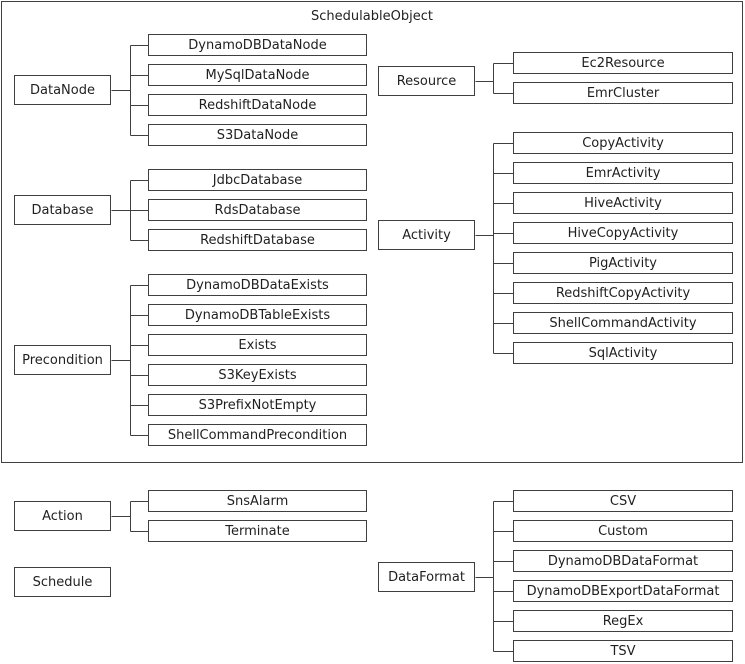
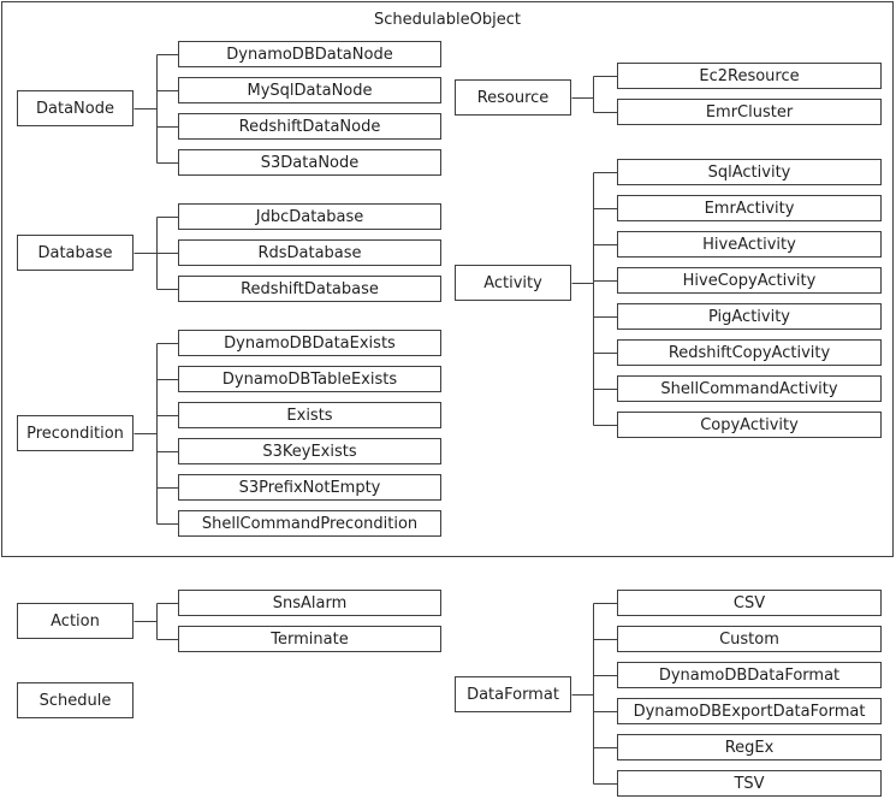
  SchedulableObject
  DataNode
  DynamoDBDataNode
  MySqlDataNode
  RedshiftDataNode
  S3DataNode
  Database
  JdbcDatabase
  RdsDatabase
  RedshiftDatabase
  Precondition
  DynamoDBDataExists
  DynamoDBTableExists
  Exists
  S3KeyExists
  S3PrefixNotEmpty
  ShellCommandPrecondition
  Resource
  Ec2Resource
  EmrCluster
  Activity
- CopyActivity
+ SqlActivity
  EmrActivity
  HiveActivity
  HiveCopyActivity
  PigActivity
  RedshiftCopyActivity
  ShellCommandActivity
- SqlActivity
+ CopyActivity
  Action
  SnsAlarm
  Terminate
  Schedule
  DataFormat
  CSV
  Custom
  DynamoDBDataFormat
  DynamoDBExportDataFormat
  RegEx
  TSV
